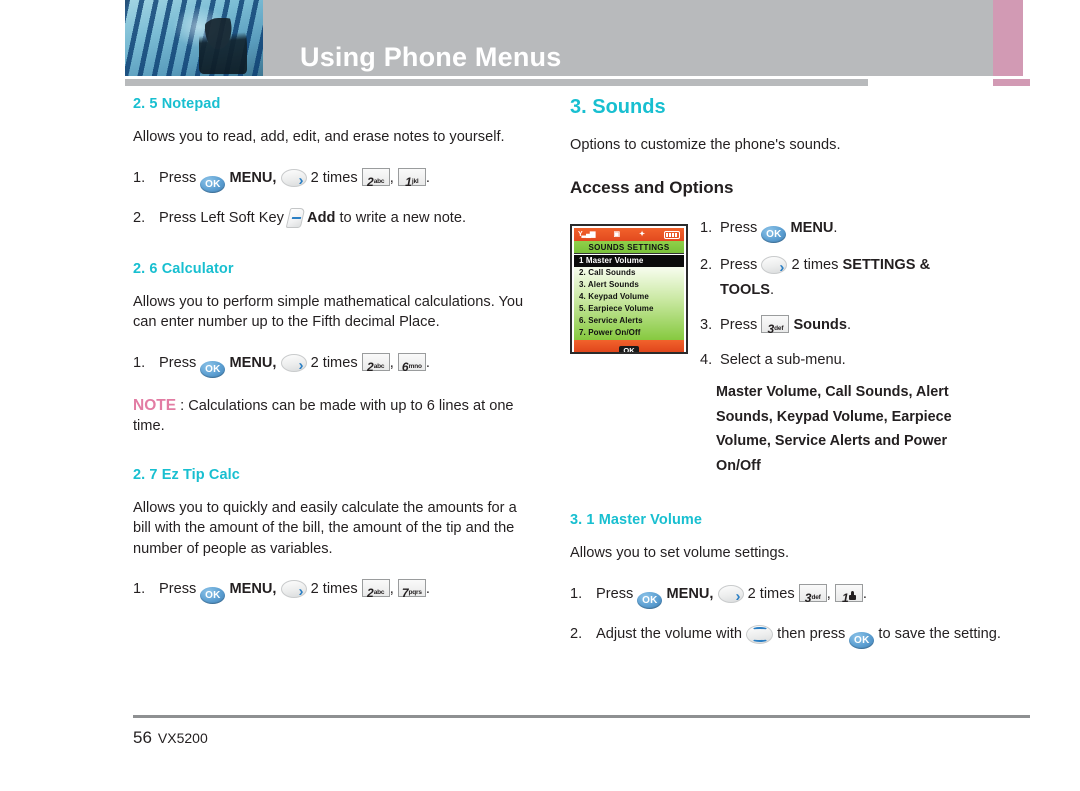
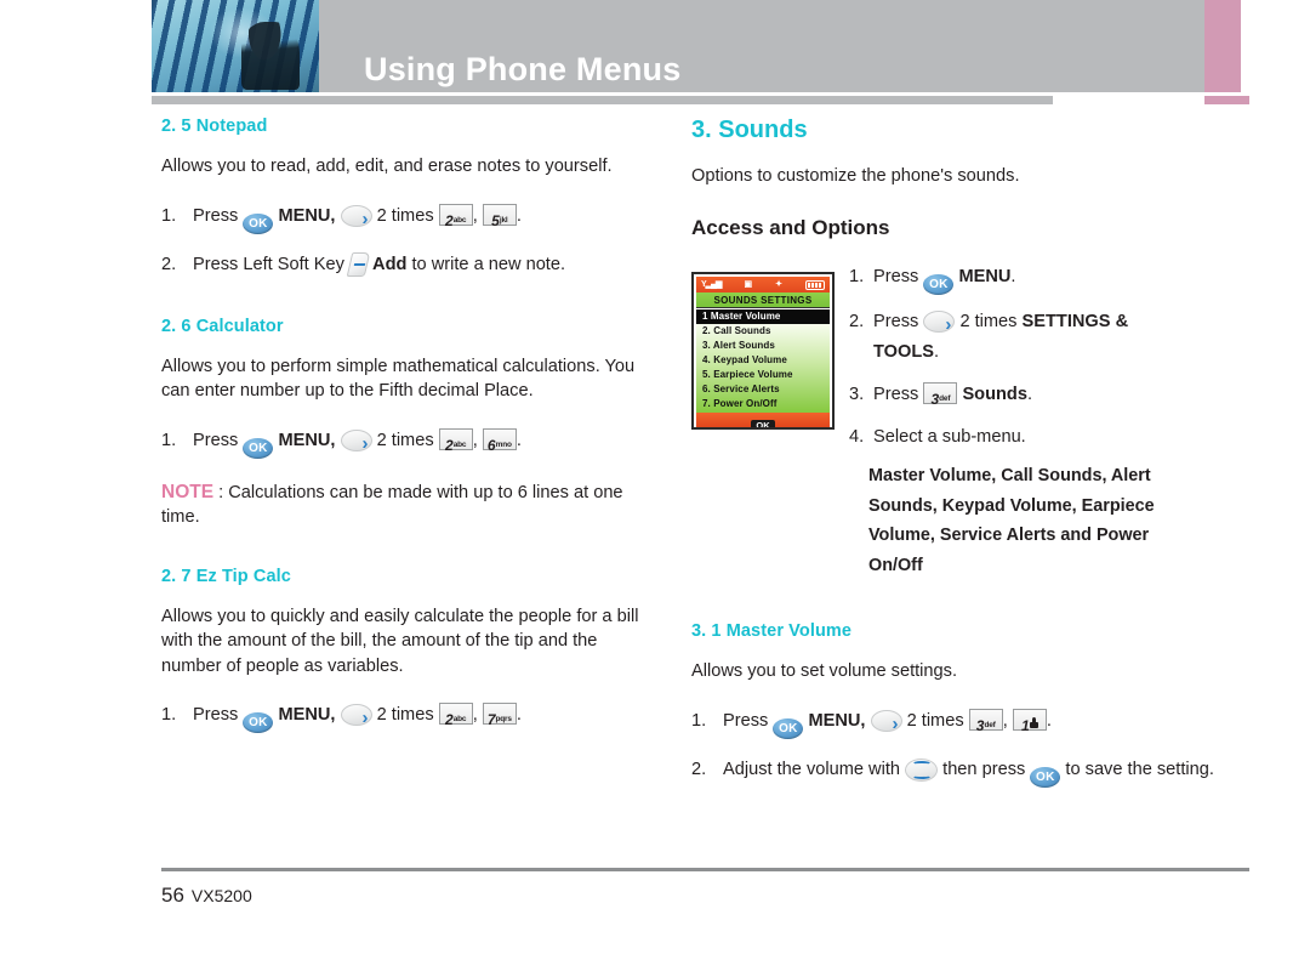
  Using Phone Menus
  2. 5 Notepad
  Allows you to read, add, edit, and erase notes to yourself.
  1.
- Press OK MENU, 2 times 2 , 1 .
+ Press OK MENU, 2 times 2 , 5 .
  2.
  Press Left Soft Key Add to write a new note.
  2. 6 Calculator
  Allows you to perform simple mathematical calculations. You can enter number up to the Fifth decimal Place.
  1.
  Press OK MENU, 2 times 2 , 6 .
  NOTE : Calculations can be made with up to 6 lines at one time.
  2. 7 Ez Tip Calc
- Allows you to quickly and easily calculate the amounts for a bill with the amount of the bill, the amount of the tip and the number of people as variables.
+ Allows you to quickly and easily calculate the people for a bill with the amount of the bill, the amount of the tip and the number of people as variables.
  1.
  Press OK MENU, 2 times 2 , 7 .
  3. Sounds
  Options to customize the phone's sounds.
  Access and Options
  SOUNDS SETTINGS
  1 Master Volume
  2. Call Sounds
  3. Alert Sounds
  4. Keypad Volume
  5. Earpiece Volume
  6. Service Alerts
  7. Power On/Off
  OK
  1.
  Press OK MENU.
  2.
  Press 2 times SETTINGS &
  TOOLS.
  3.
  Press 3 Sounds.
  4.
  Select a sub-menu.
  Master Volume, Call Sounds, Alert
  Sounds, Keypad Volume, Earpiece
  Volume, Service Alerts and Power
  On/Off
  3. 1 Master Volume
  Allows you to set volume settings.
  1.
  Press OK MENU, 2 times 3 , 1 .
  2.
  Adjust the volume with then press OK to save the setting.
  56 VX5200
